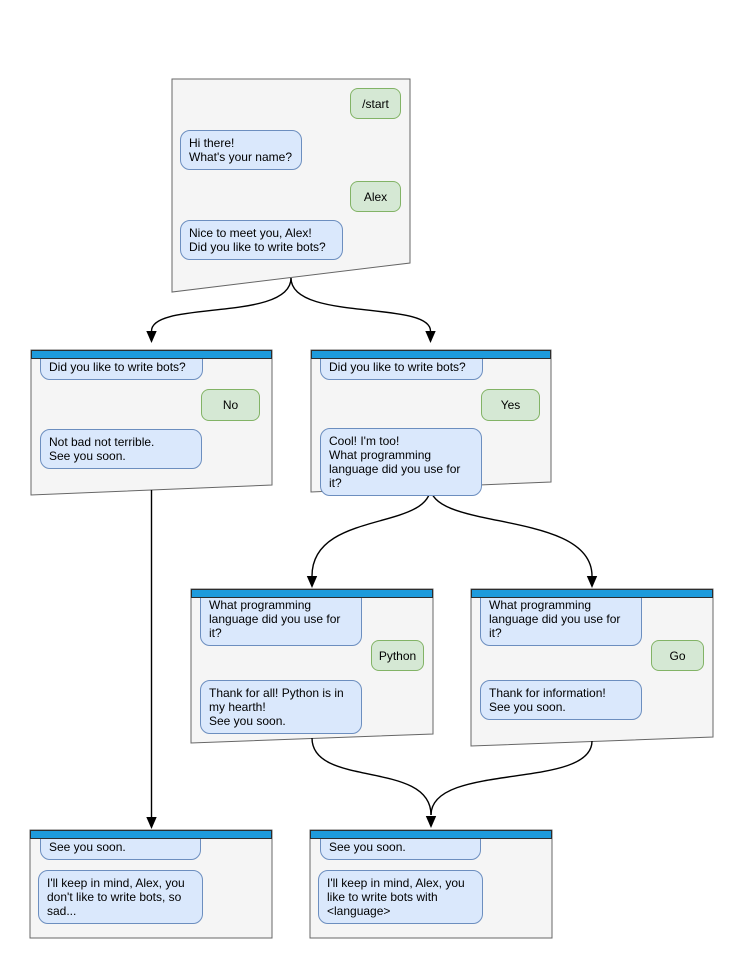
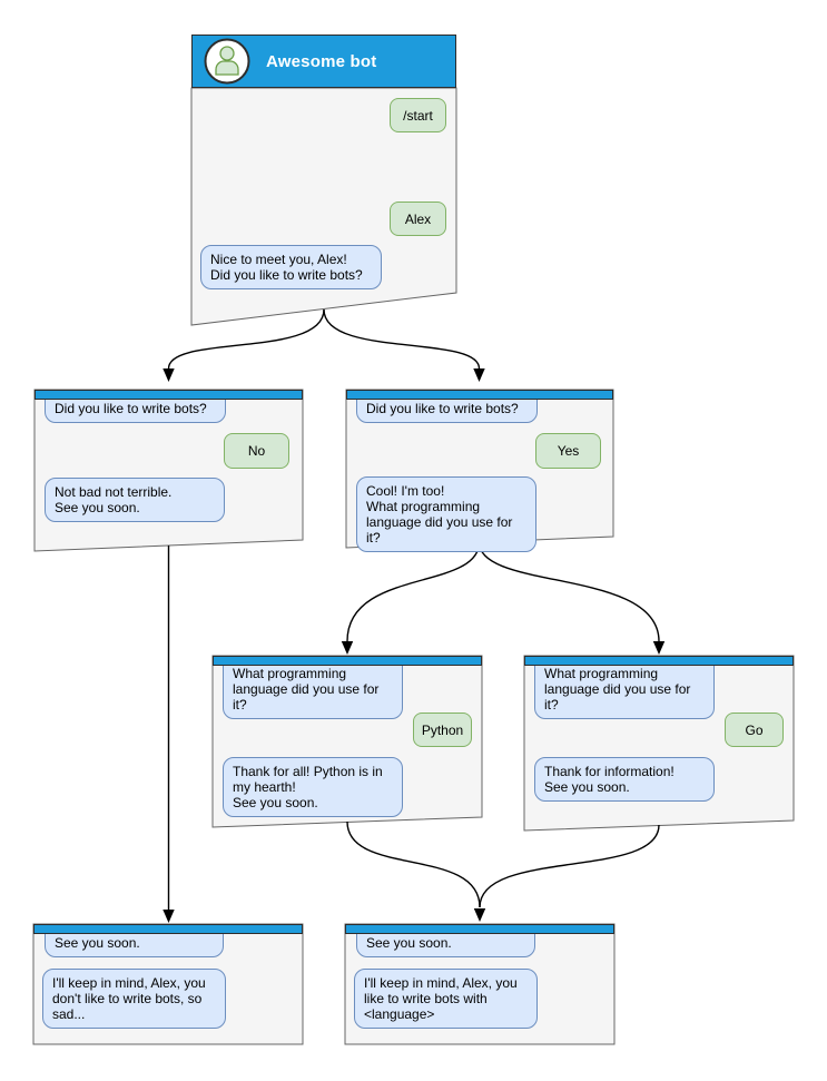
+ Awesome bot
  /start
- Hi there!
- What's your name?
  Alex
  Nice to meet you, Alex!
  Did you like to write bots?
  Did you like to write bots?
  No
  Not bad not terrible.
  See you soon.
  Did you like to write bots?
  Yes
  Cool! I'm too!
  What programming
  language did you use for it?
  What programming
  language did you use for it?
  Python
  Thank for all! Python is in
  my hearth!
  See you soon.
  What programming
  language did you use for it?
  Go
  Thank for information!
  See you soon.
  See you soon.
  I'll keep in mind, Alex, you
  don't like to write bots, so
  sad...
  See you soon.
  I'll keep in mind, Alex, you
  like to write bots with
  <language>
